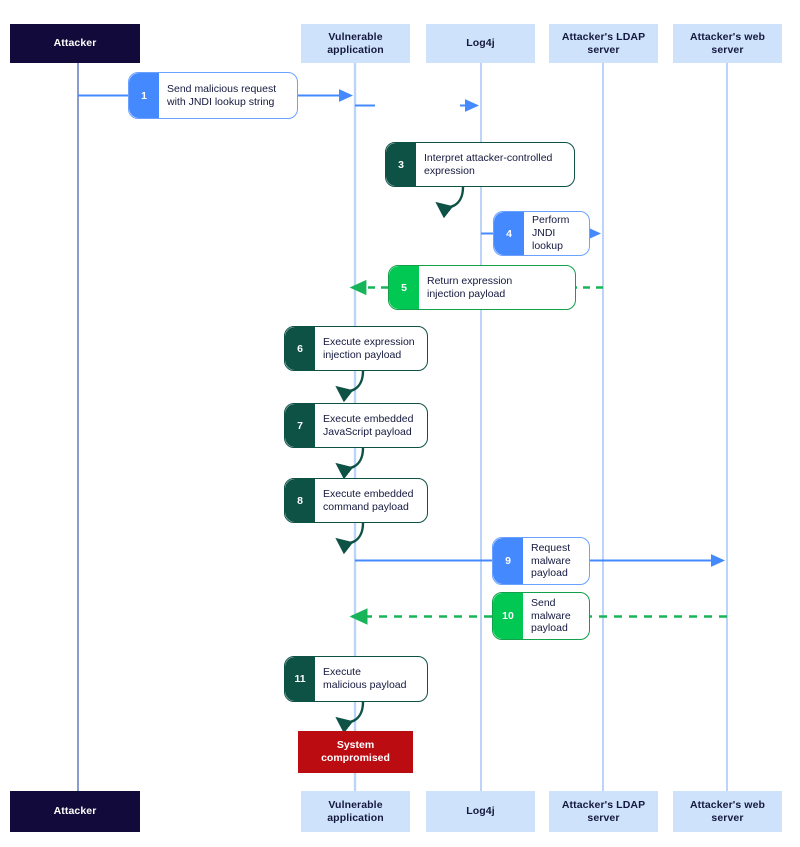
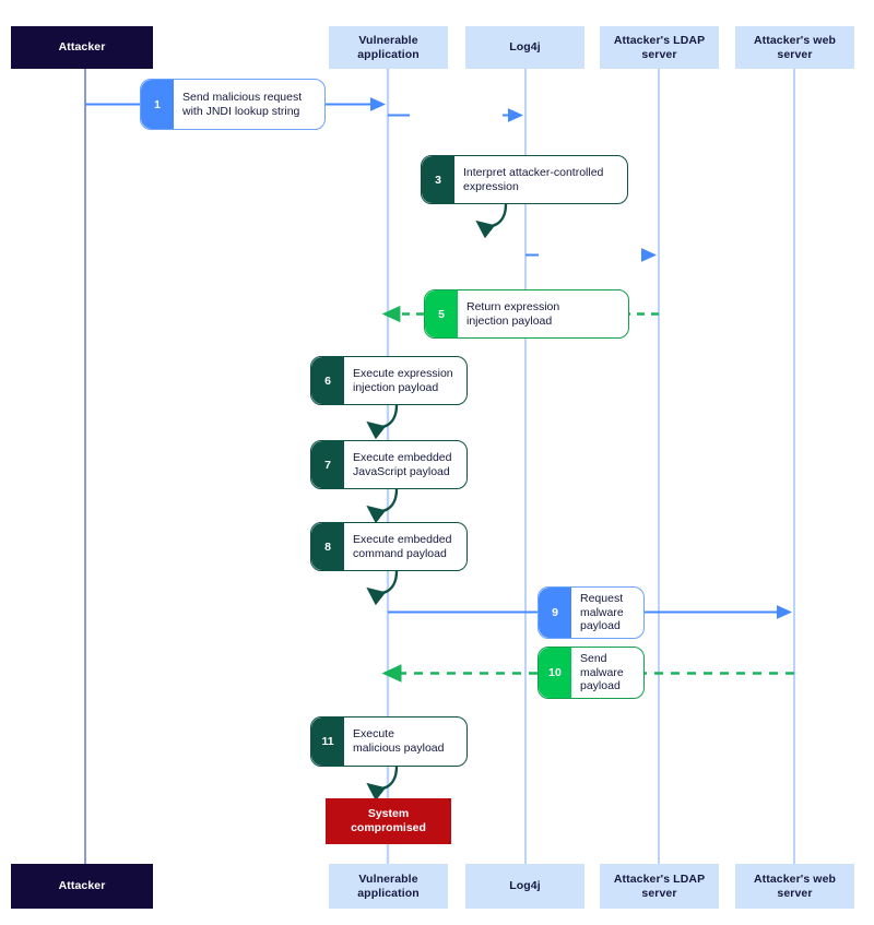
  Attacker
  Vulnerable
  application
  Log4j
  Attacker's LDAP
  server
  Attacker's web
  server
  1
  Send malicious request
  with JNDI lookup string
  3
  Interpret attacker-controlled
  expression
- 4
- Perform
- JNDI lookup
  5
  Return expression
  injection payload
  6
  Execute expression
  injection payload
  7
  Execute embedded
  JavaScript payload
  8
  Execute embedded
  command payload
  9
  Request
  malware
  payload
  10
  Send
  malware
  payload
  11
  Execute
  malicious payload
  System
  compromised
  Attacker
  Vulnerable
  application
  Log4j
  Attacker's LDAP
  server
  Attacker's web
  server
